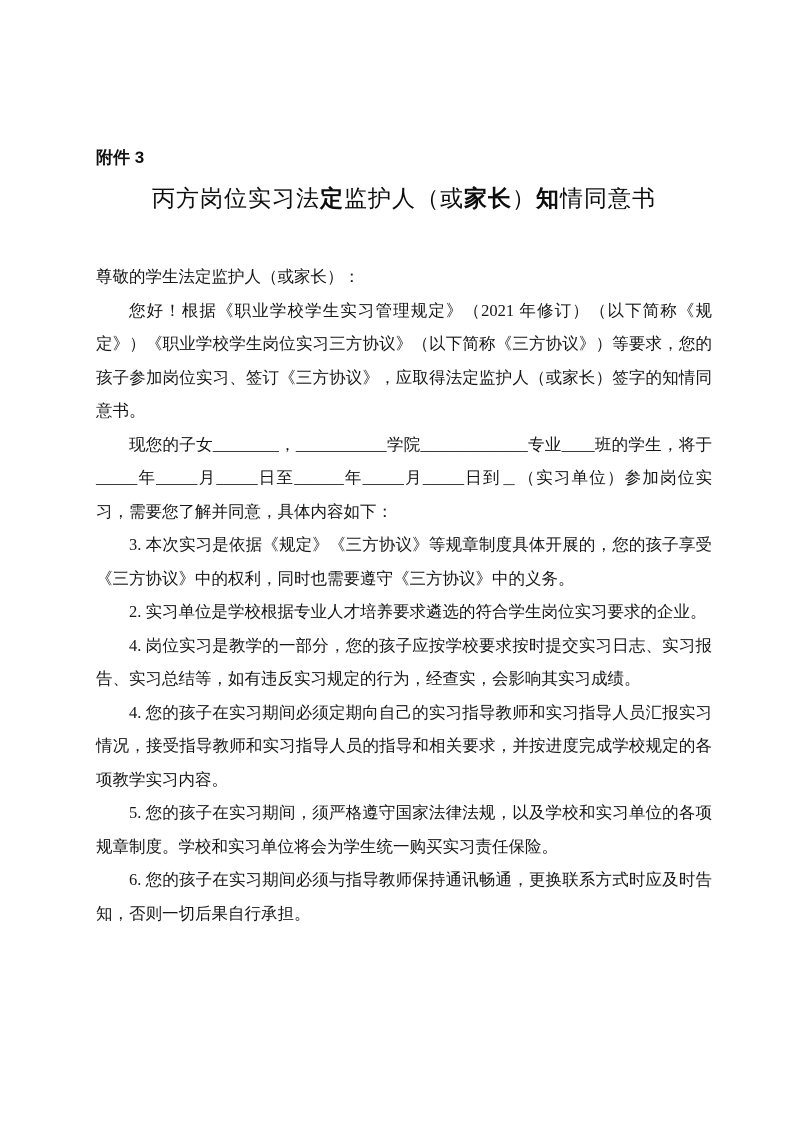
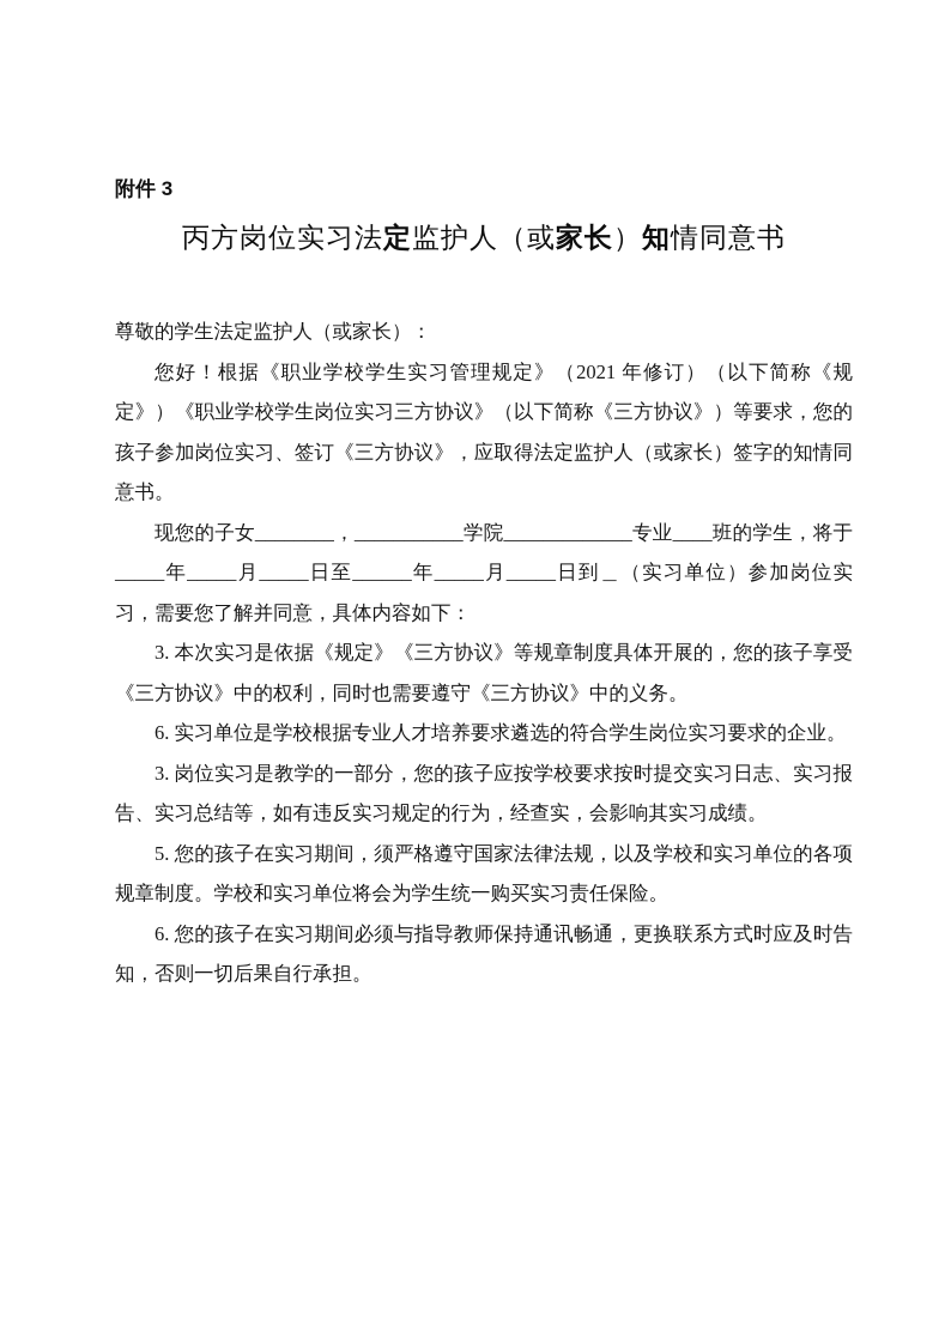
  附件 3
  丙方岗位实习法定监护人（或家长）知情同意书
  尊敬的学生法定监护人（或家长）：
  您好！根据《职业学校学生实习管理规定》（2021 年修订）（以下简称《规定》）《职业学校学生岗位实习三方协议》（以下简称《三方协议》）等要求，您的孩子参加岗位实习、签订《三方协议》，应取得法定监护人（或家长）签字的知情同意书。
  现您的子女________，___________学院_____________专业____班的学生，将于_____年_____月_____日至______年_____月_____日到＿（实习单位）参加岗位实习，需要您了解并同意，具体内容如下：
  3. 本次实习是依据《规定》《三方协议》等规章制度具体开展的，您的孩子享受《三方协议》中的权利，同时也需要遵守《三方协议》中的义务。
- 2. 实习单位是学校根据专业人才培养要求遴选的符合学生岗位实习要求的企业。
+ 6. 实习单位是学校根据专业人才培养要求遴选的符合学生岗位实习要求的企业。
- 4. 岗位实习是教学的一部分，您的孩子应按学校要求按时提交实习日志、实习报告、实习总结等，如有违反实习规定的行为，经查实，会影响其实习成绩。
+ 3. 岗位实习是教学的一部分，您的孩子应按学校要求按时提交实习日志、实习报告、实习总结等，如有违反实习规定的行为，经查实，会影响其实习成绩。
- 4. 您的孩子在实习期间必须定期向自己的实习指导教师和实习指导人员汇报实习情况，接受指导教师和实习指导人员的指导和相关要求，并按进度完成学校规定的各项教学实习内容。
  5. 您的孩子在实习期间，须严格遵守国家法律法规，以及学校和实习单位的各项规章制度。学校和实习单位将会为学生统一购买实习责任保险。
  6. 您的孩子在实习期间必须与指导教师保持通讯畅通，更换联系方式时应及时告知，否则一切后果自行承担。
